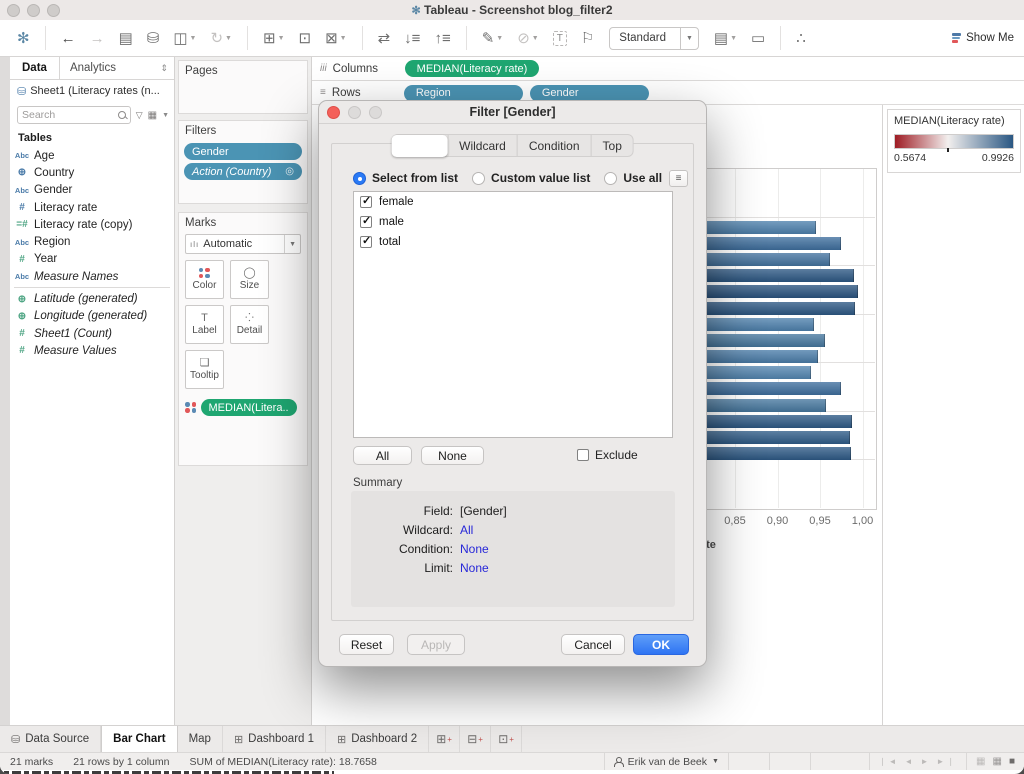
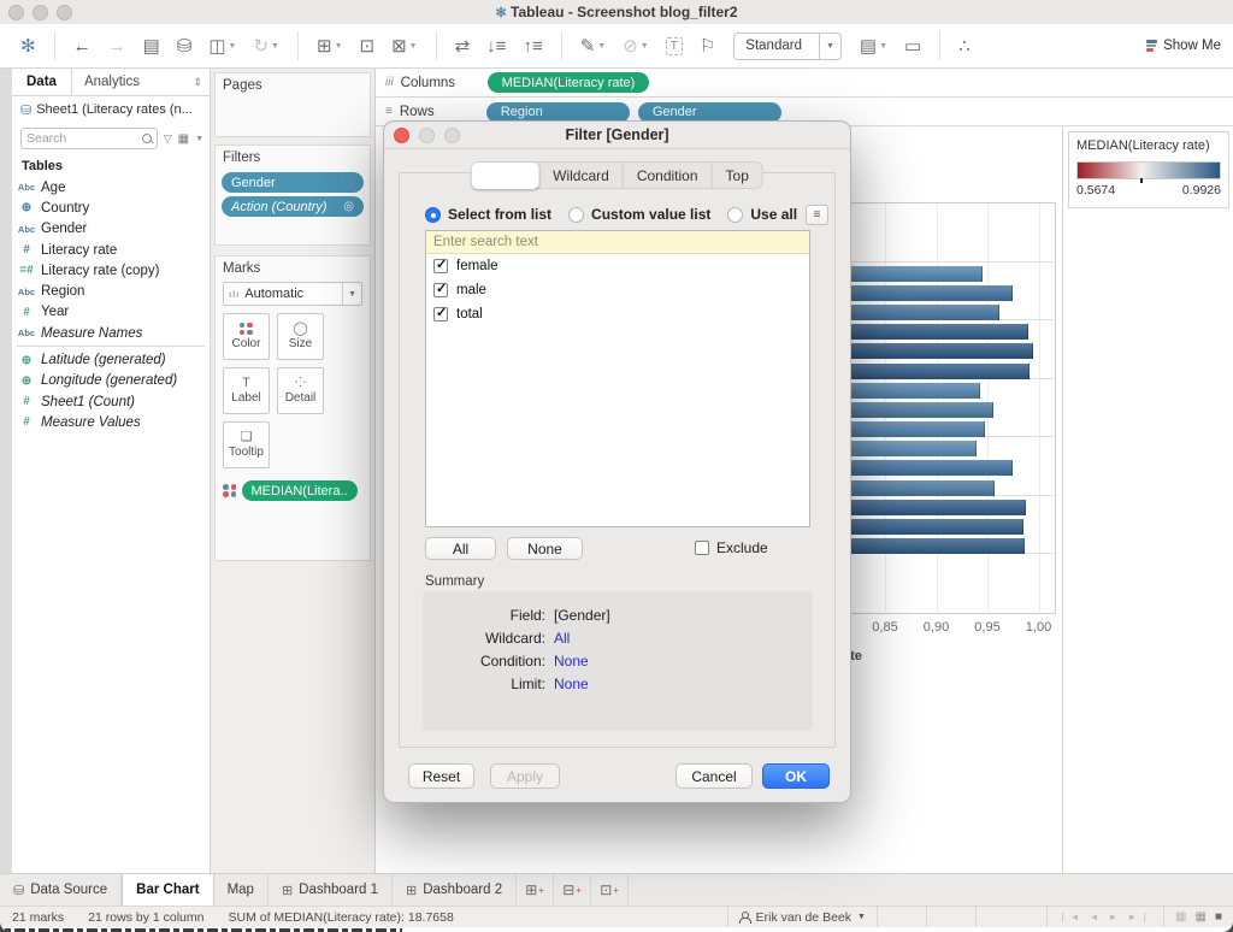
  ✻ Tableau - Screenshot blog_filter2
  ✻
  ←
  →
  ▤
  ⛁
  ◫
  ↻
  ⊞
  ⊡
  ⊠
  ⇄
  ↓≡
  ↑≡
  ✎
  ⊘
  T
  ⚐
  Standard
  ▤
  ▭
  ∴
  Show Me
  Data
  Analytics
  ⇕
  ⛁
  Sheet1 (Literacy rates (n...
  Search
  ▽
  ▦
  Tables
  Abc
  Age
  ⊕
  Country
  Abc
  Gender
  #
  Literacy rate
  =#
  Literacy rate (copy)
  Abc
  Region
  #
  Year
  Abc
  Measure Names
  ⊕
  Latitude (generated)
  ⊕
  Longitude (generated)
  #
  Sheet1 (Count)
  #
  Measure Values
  Pages
  Filters
  Gender
  Action (Country)
  ◎
  Marks
  ılı
  Automatic
  Color
  ◯
  Size
  T
  Label
  ⁘
  Detail
  ❏
  Tooltip
  MEDIAN(Litera..
  iii
  Columns
  MEDIAN(Literacy rate)
  ≡
  Rows
  Region Gender
  0,85
  0,90
  0,95
  1,00
  MEDIAN(Literacy rate)
  0.5674
  0.9926
  Filter [Gender]
  Wildcard
  Condition
  Top
  Select from list
  Custom value list
  Use all
  ≡
+ Enter search text
  female
  male
  total
  All
  None
  Exclude
  Summary
  Field:
  [Gender]
  Wildcard:
  All
  Condition:
  None
  Limit:
  None
  Reset
  Apply
  Cancel
  OK
  ⛁
  Data Source
  Bar Chart
  Map
  ⊞
  Dashboard 1
  ⊞
  Dashboard 2
  ⊞
  +
  ⊟
  +
  ⊡
  +
  21 marks
  21 rows by 1 column
  SUM of MEDIAN(Literacy rate): 18.7658
  Erik van de Beek
  ❘◄
  ◄
  ►
  ►❘
  ▦
  ▦
  ■
